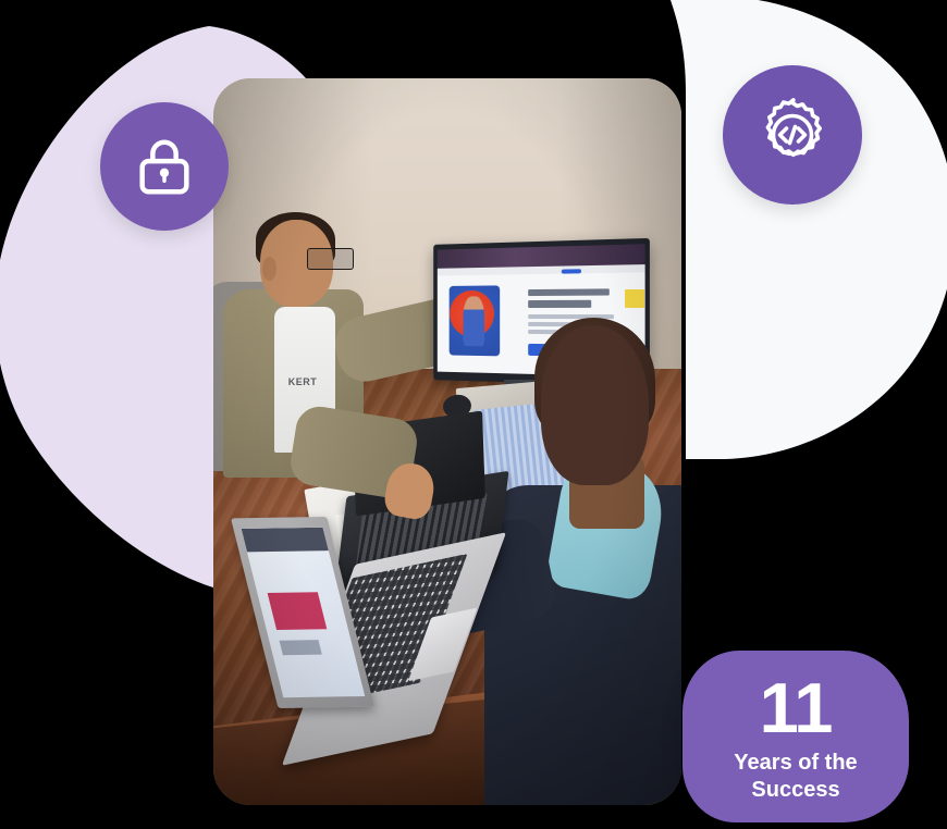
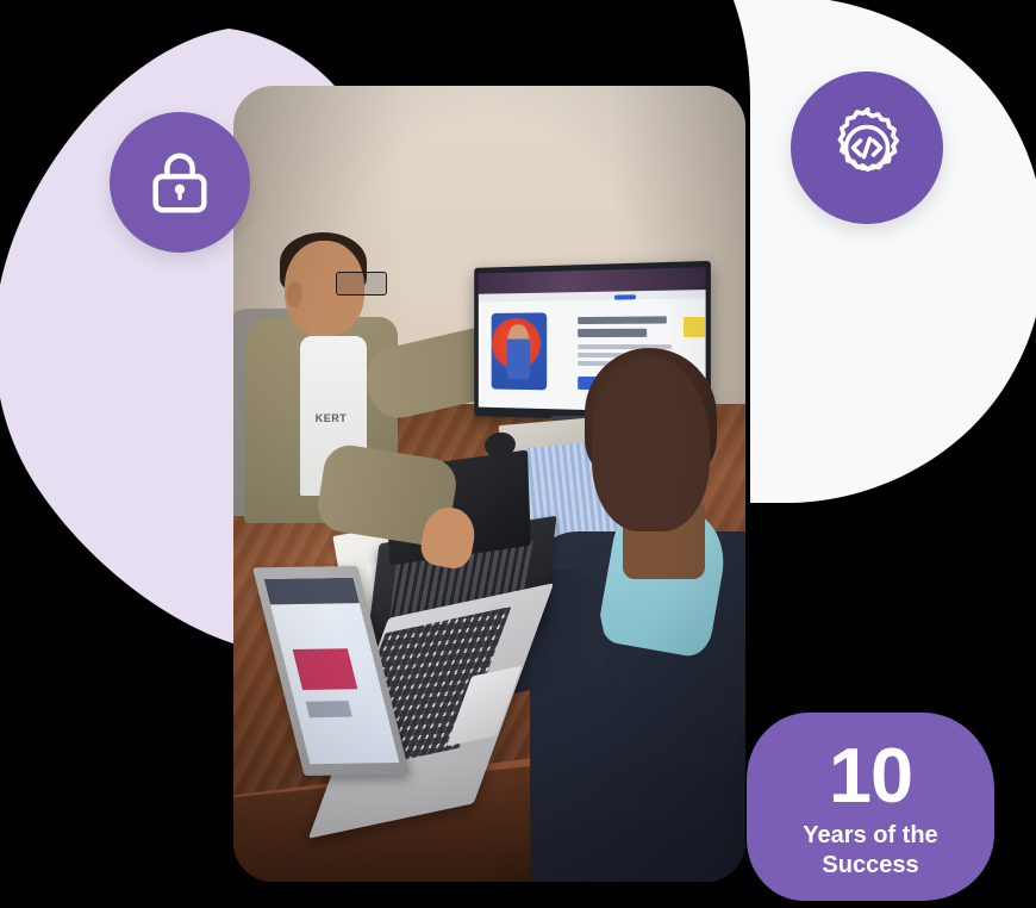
- 11
+ 10
  Years of the
  Success
